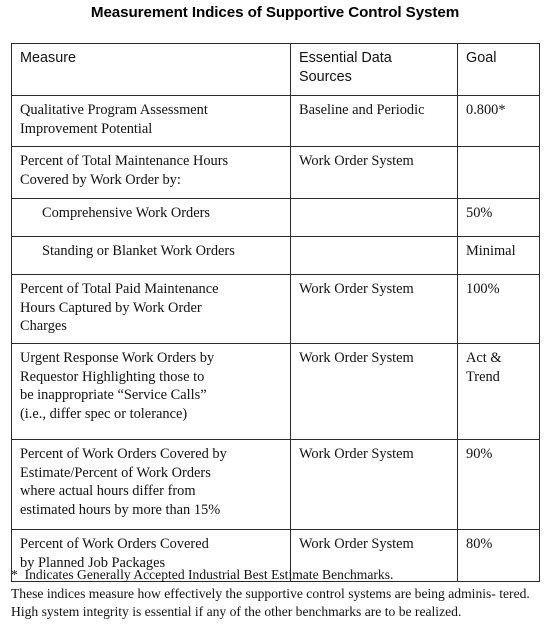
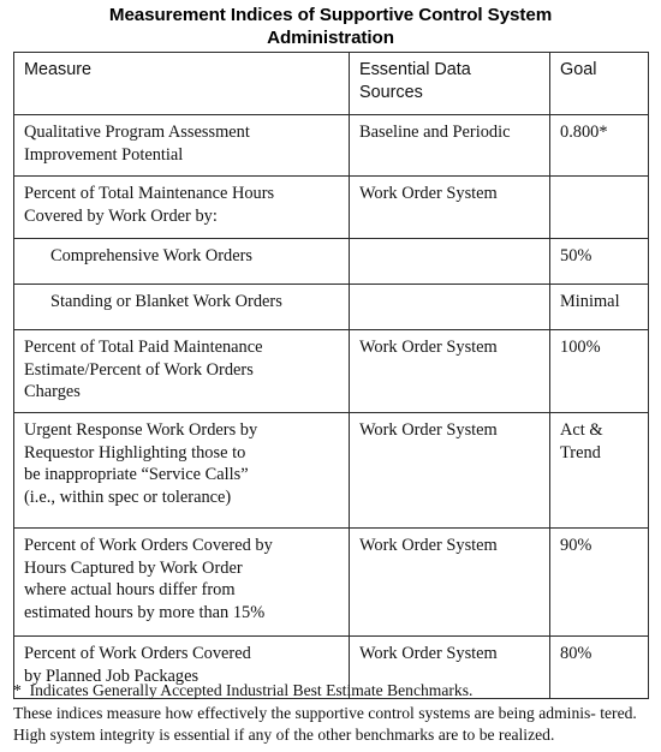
  Measurement Indices of Supportive Control System
+ Administration
  Measure	Essential Data Sources	Goal
  Qualitative Program Assessment Improvement Potential	Baseline and Periodic	0.800*
  Percent of Total Maintenance Hours Covered by Work Order by:	Work Order System
  Comprehensive Work Orders		50%
  Standing or Blanket Work Orders		Minimal
- Percent of Total Paid Maintenance Hours Captured by Work Order Charges	Work Order System	100%
+ Percent of Total Paid Maintenance Estimate/Percent of Work Orders Charges	Work Order System	100%
- Urgent Response Work Orders by Requestor Highlighting those to be inappropriate “Service Calls” (i.e., differ spec or tolerance)	Work Order System	Act & Trend
+ Urgent Response Work Orders by Requestor Highlighting those to be inappropriate “Service Calls” (i.e., within spec or tolerance)	Work Order System	Act & Trend
- Percent of Work Orders Covered by Estimate/Percent of Work Orders where actual hours differ from estimated hours by more than 15%	Work Order System	90%
+ Percent of Work Orders Covered by Hours Captured by Work Order where actual hours differ from estimated hours by more than 15%	Work Order System	90%
  Percent of Work Orders Covered by Planned Job Packages	Work Order System	80%
  * Indicates Generally Accepted Industrial Best Estimate Benchmarks.
  These indices measure how effectively the supportive control systems are being adminis- tered. High system integrity is essential if any of the other benchmarks are to be realized.
